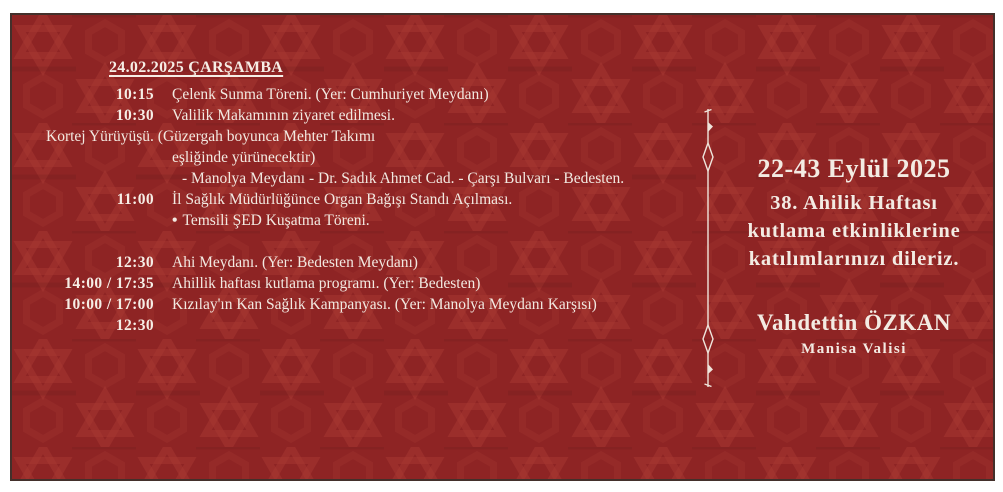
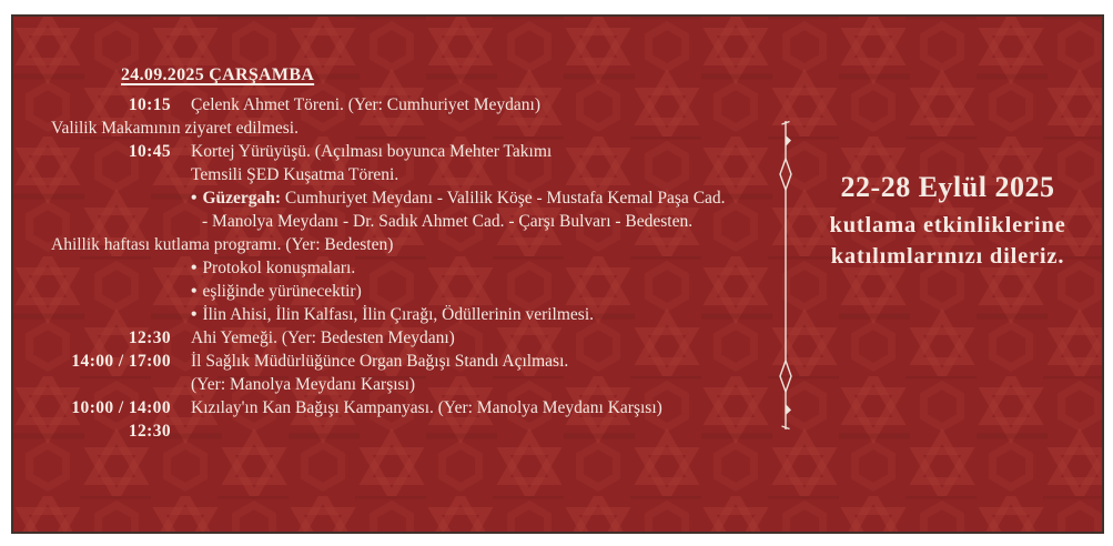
- 24.02.2025 ÇARŞAMBA
+ 24.09.2025 ÇARŞAMBA
  10:15
- Çelenk Sunma Töreni. (Yer: Cumhuriyet Meydanı)
+ Çelenk Ahmet Töreni. (Yer: Cumhuriyet Meydanı)
- 10:30
  Valilik Makamının ziyaret edilmesi.
+ 10:45
- Kortej Yürüyüşü. (Güzergah boyunca Mehter Takımı
+ Kortej Yürüyüşü. (Açılması boyunca Mehter Takımı
- eşliğinde yürünecektir)
+ Temsili ŞED Kuşatma Töreni.
+ • Güzergah: Cumhuriyet Meydanı - Valilik Köşe - Mustafa Kemal Paşa Cad.
  - Manolya Meydanı - Dr. Sadık Ahmet Cad. - Çarşı Bulvarı - Bedesten.
- 11:00
- İl Sağlık Müdürlüğünce Organ Bağışı Standı Açılması.
+ Ahillik haftası kutlama programı. (Yer: Bedesten)
+ • Protokol konuşmaları.
- • Temsili ŞED Kuşatma Töreni.
+ • eşliğinde yürünecektir)
+ • İlin Ahisi, İlin Kalfası, İlin Çırağı, Ödüllerinin verilmesi.
  12:30
- Ahi Meydanı. (Yer: Bedesten Meydanı)
+ Ahi Yemeği. (Yer: Bedesten Meydanı)
- 14:00 / 17:35
+ 14:00 / 17:00
- Ahillik haftası kutlama programı. (Yer: Bedesten)
+ İl Sağlık Müdürlüğünce Organ Bağışı Standı Açılması.
+ (Yer: Manolya Meydanı Karşısı)
- 10:00 / 17:00
+ 10:00 / 14:00
- Kızılay'ın Kan Sağlık Kampanyası. (Yer: Manolya Meydanı Karşısı)
+ Kızılay'ın Kan Bağışı Kampanyası. (Yer: Manolya Meydanı Karşısı)
  12:30
- 22-43 Eylül 2025
+ 22-28 Eylül 2025
- 38. Ahilik Haftası
  kutlama etkinliklerine
  katılımlarınızı dileriz.
- Vahdettin ÖZKAN
- Manisa Valisi
